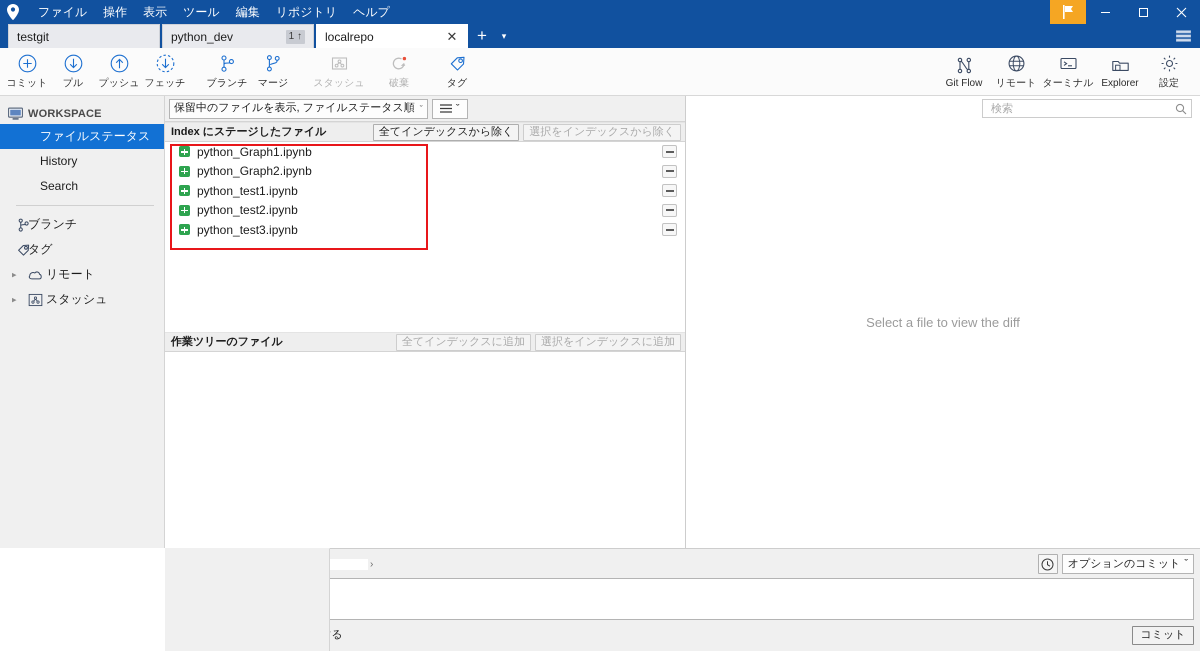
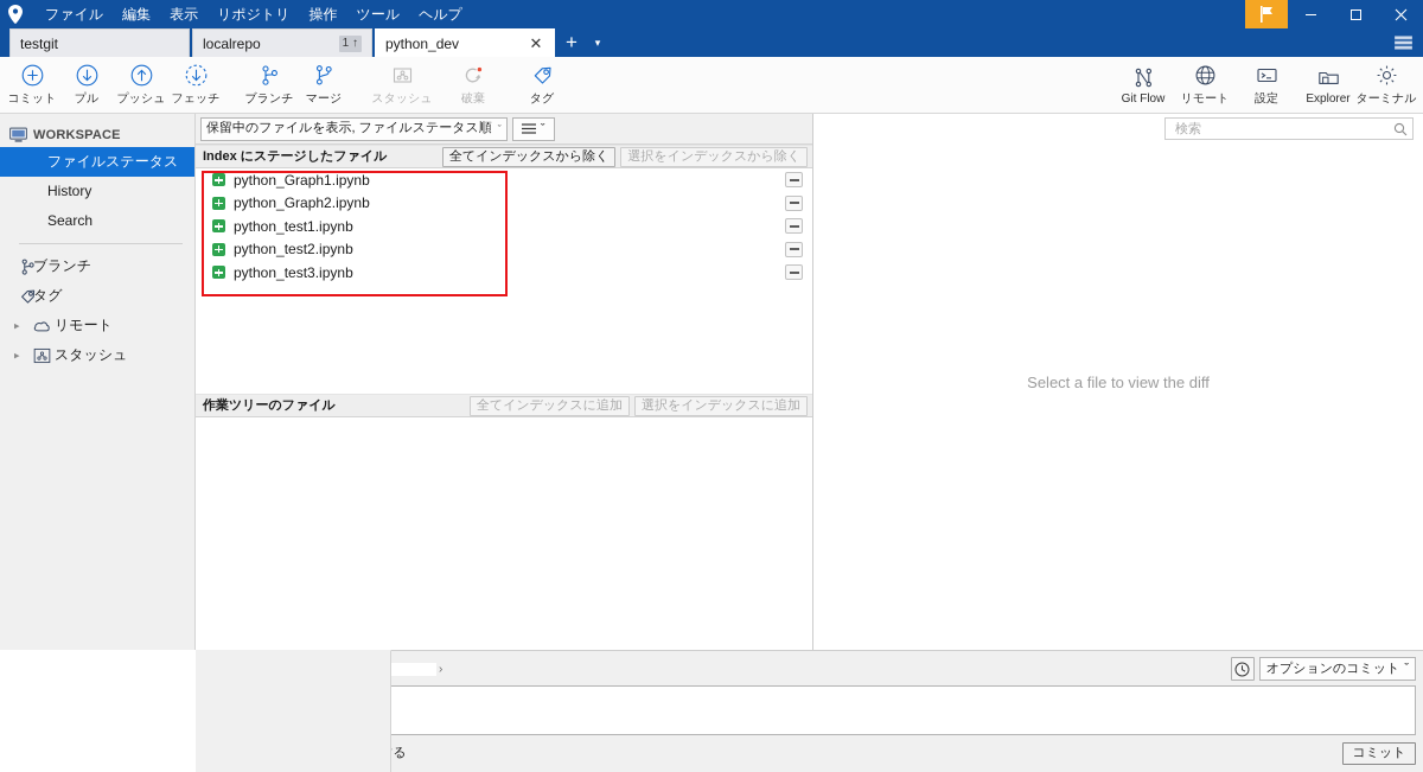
  ファイル
- 操作
+ 編集
  表示
- ツール
+ リポジトリ
- 編集
+ 操作
- リポジトリ
+ ツール
  ヘルプ
  testgit
- python_dev
+ localrepo
  1 ↑
- localrepo
+ python_dev
  ✕
  +
  ▾
  コミット
  プル
  プッシュ
  フェッチ
  ブランチ
  マージ
  スタッシュ
  破棄
  タグ
  Git Flow
  リモート
- ターミナル
+ 設定
  Explorer
- 設定
+ ターミナル
  検索
  WORKSPACE
  ファイルステータス
  History
  Search
  ブランチ
  タグ
  ▸
  リモート
  ▸
  スタッシュ
  保留中のファイルを表示, ファイルステータス順
  ˇ
  ˇ
  Index にステージしたファイル
  全てインデックスから除く
  選択をインデックスから除く
  python_Graph1.ipynb
  python_Graph2.ipynb
  python_test1.ipynb
  python_test2.ipynb
  python_test3.ipynb
  作業ツリーのファイル
  全てインデックスに追加
  選択をインデックスに追加
  Select a file to view the diff
  ›
  オプションのコミット
  ˇ
  コミット
